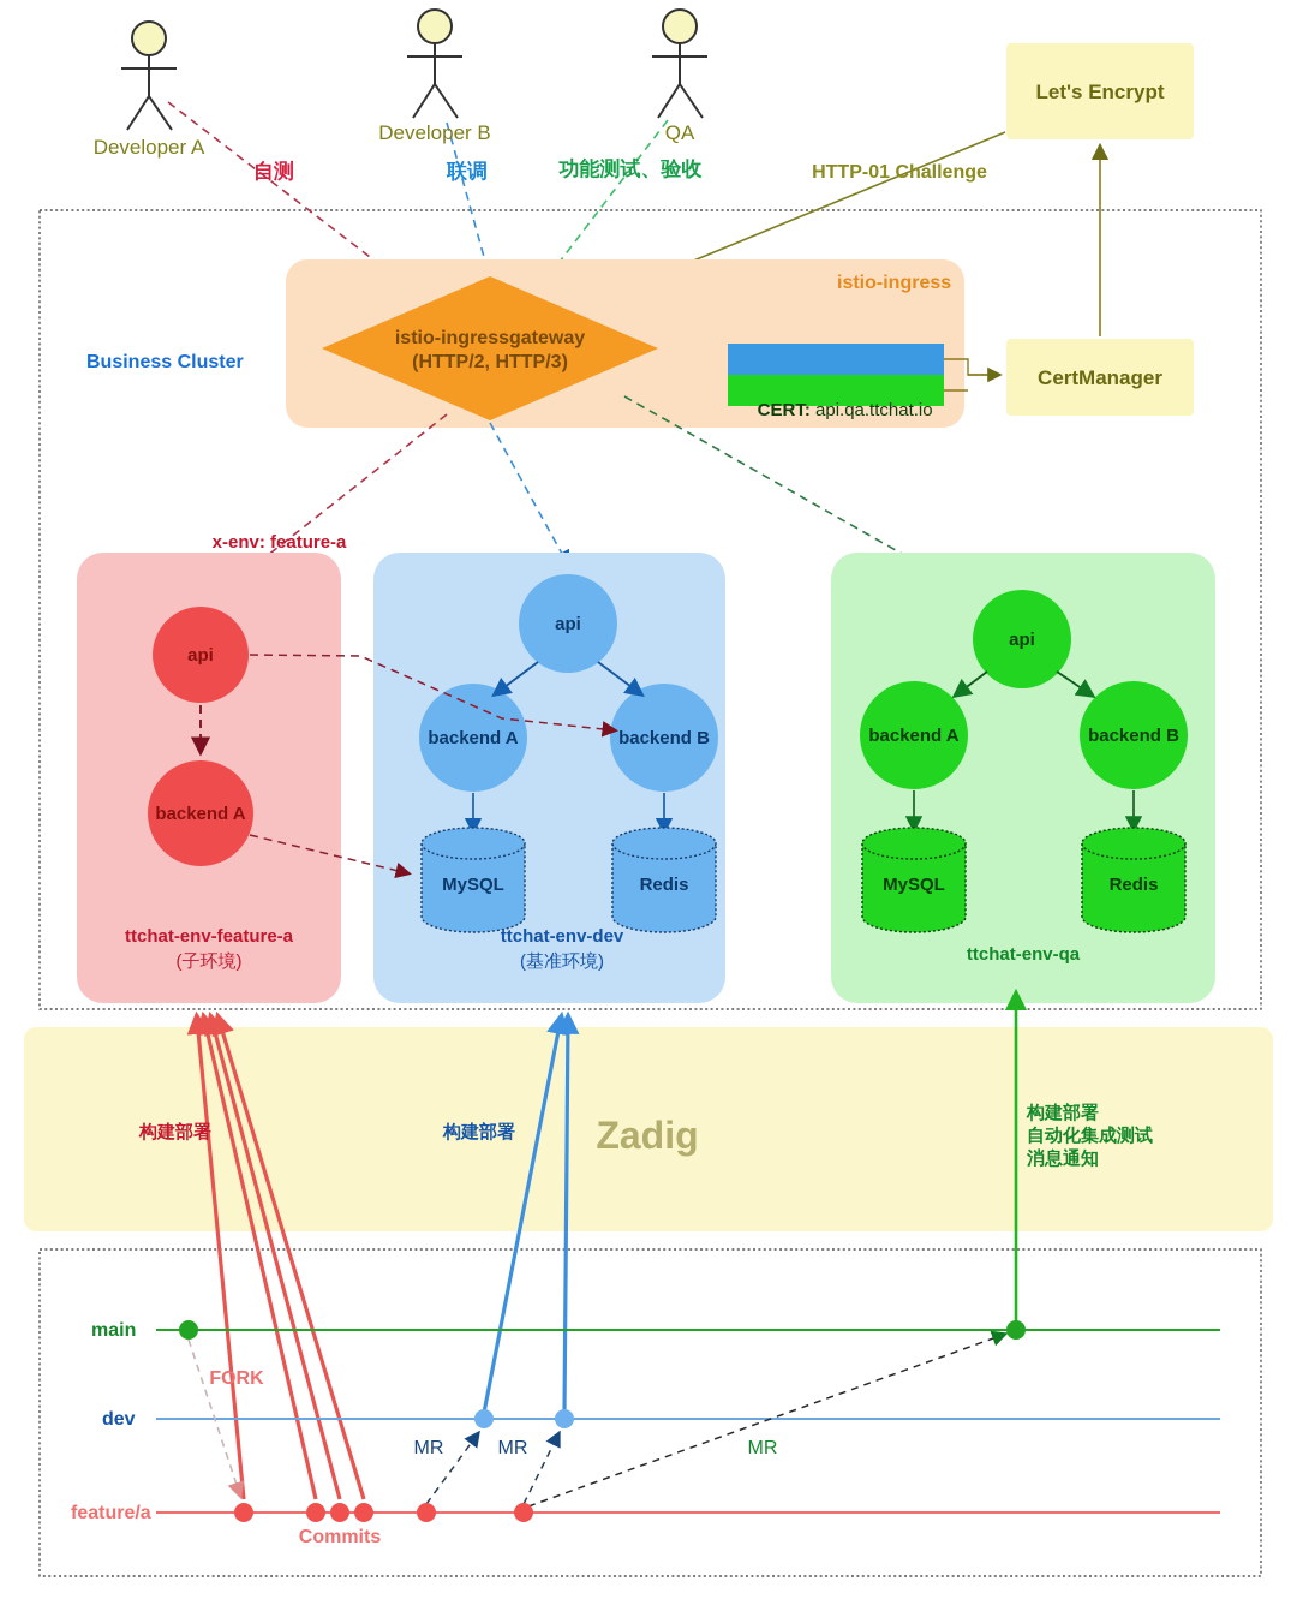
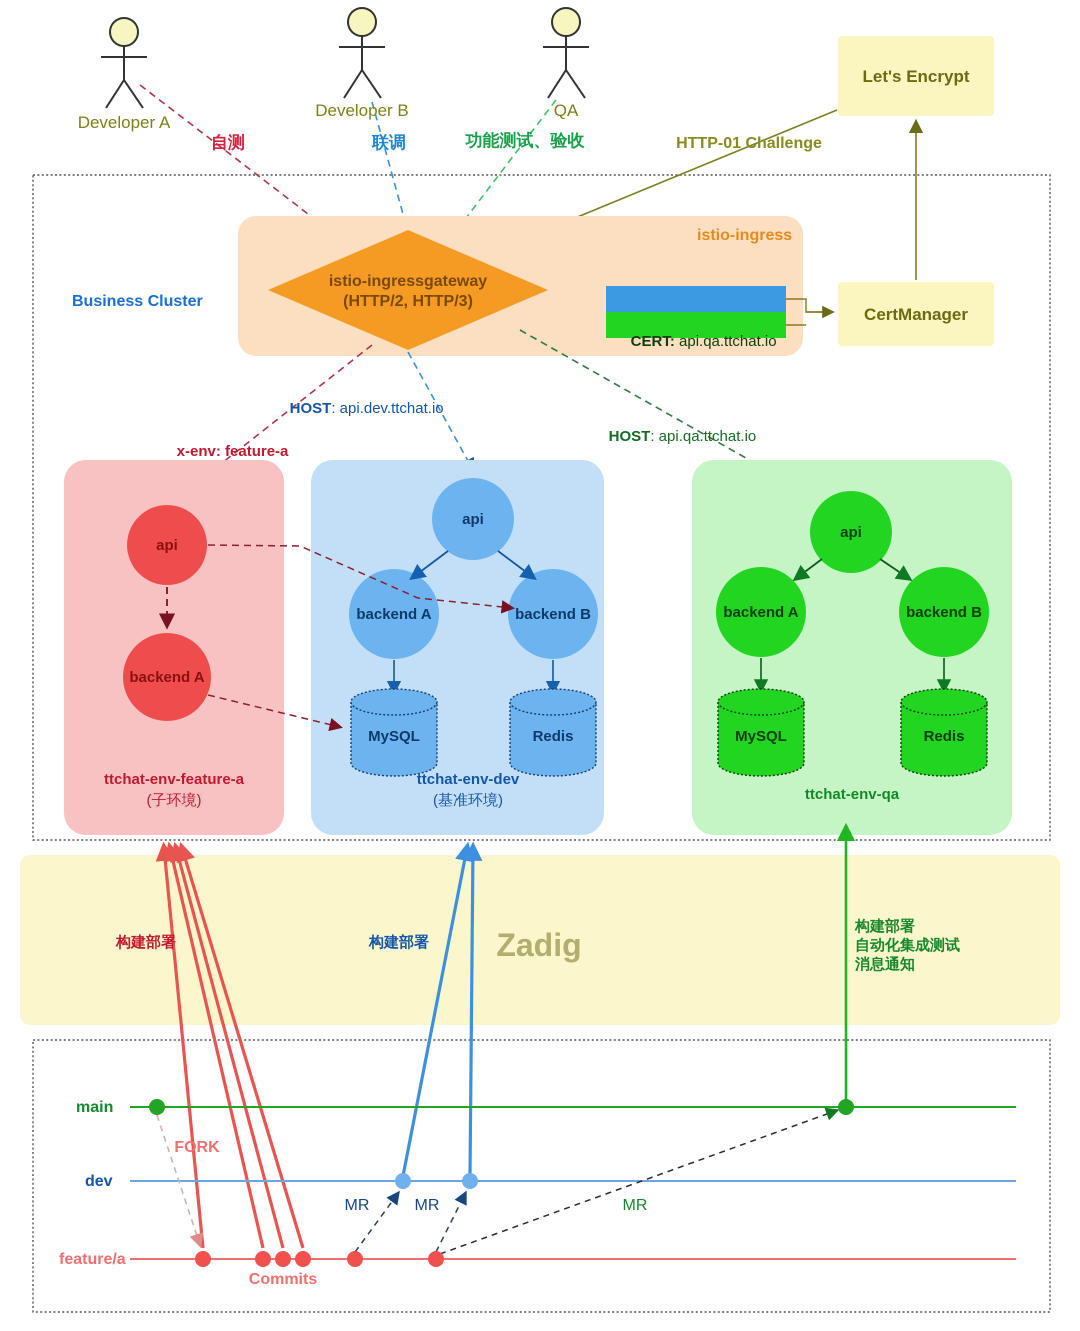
  Developer A
  Developer B
  QA
  自测
  联调
  功能测试、验收
  HTTP-01 Challenge
  Let's Encrypt
  CertManager
  Business Cluster
  istio-ingress
  istio-ingressgateway
  (HTTP/2, HTTP/3)
  CERT: api.qa.ttchat.io
  x-env: feature-a
+ HOST: api.dev.ttchat.io
+ HOST: api.qa.ttchat.io
  api
  backend A
  ttchat-env-feature-a
  (子环境)
  api
  backend A
  backend B
  MySQL
  Redis
  ttchat-env-dev
  (基准环境)
  api
  backend A
  backend B
  MySQL
  Redis
  ttchat-env-qa
  Zadig
  构建部署
  构建部署
  构建部署
  自动化集成测试
  消息通知
  main
  dev
  feature/a
  FORK
  Commits
  MR
  MR
  MR
